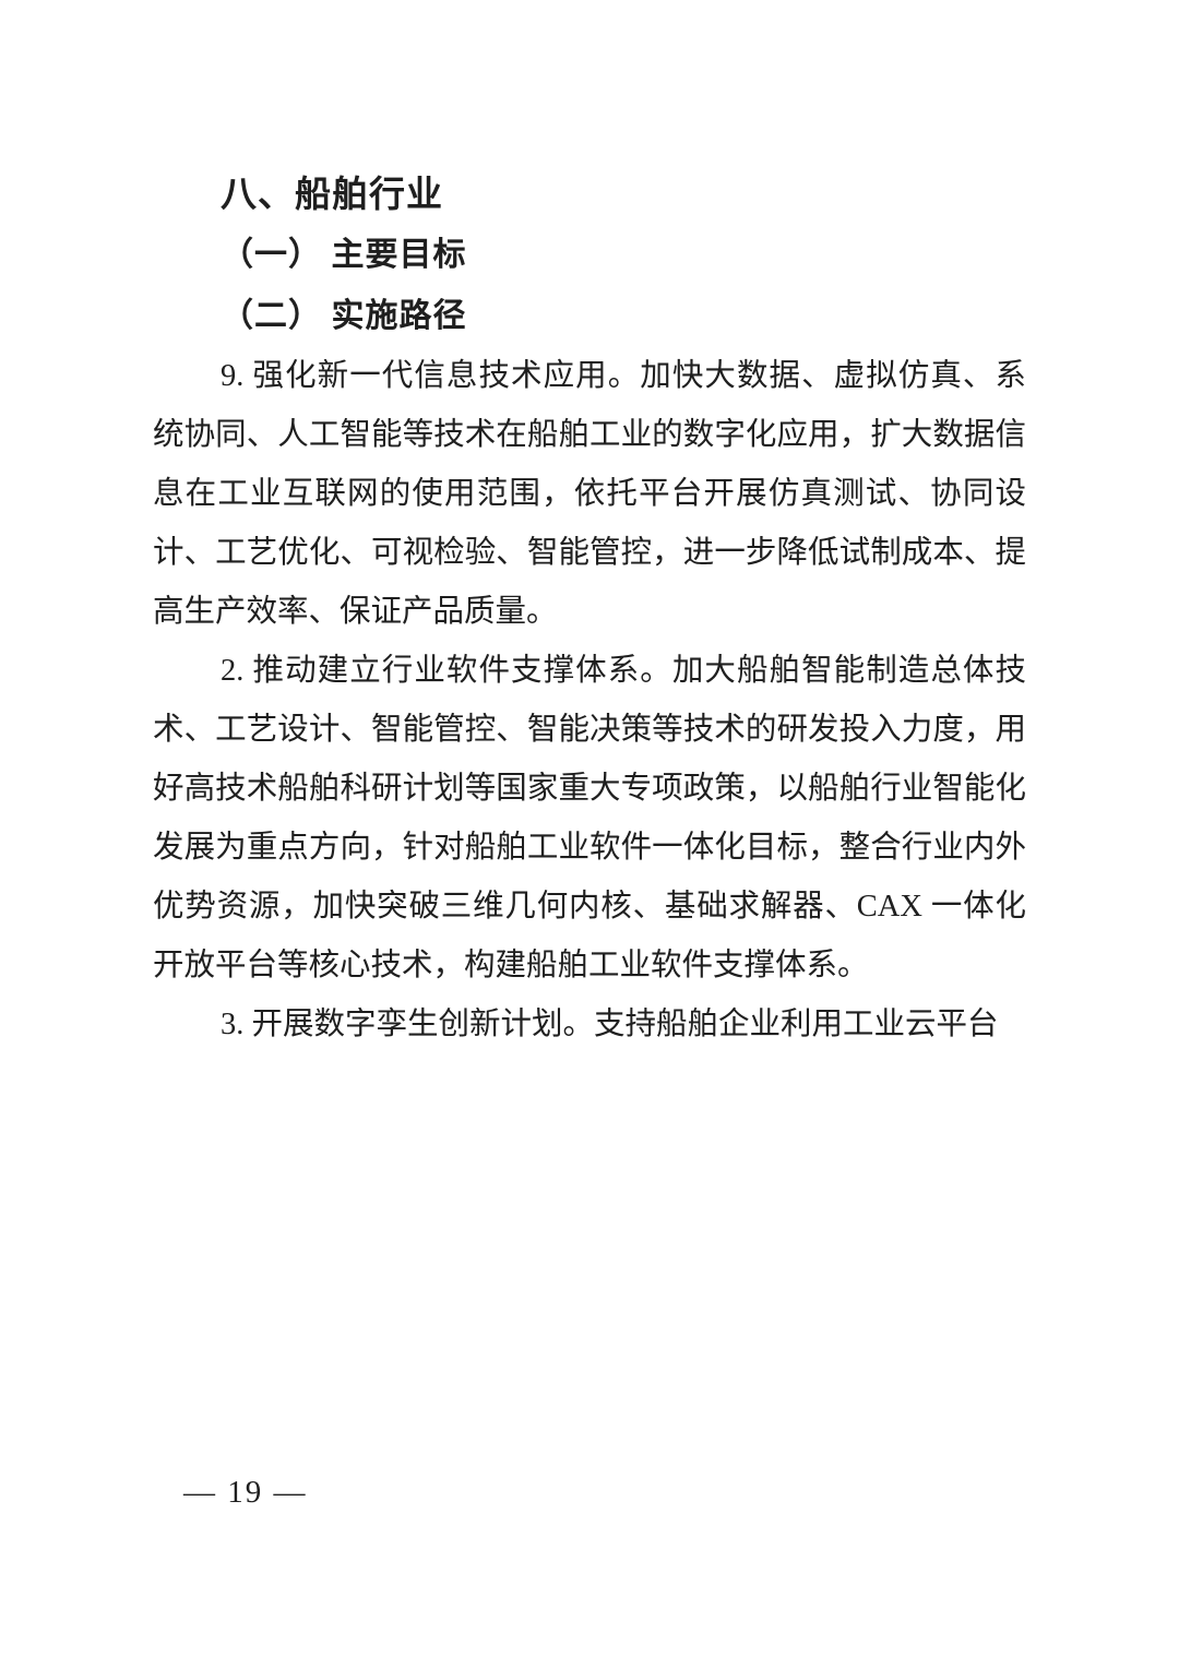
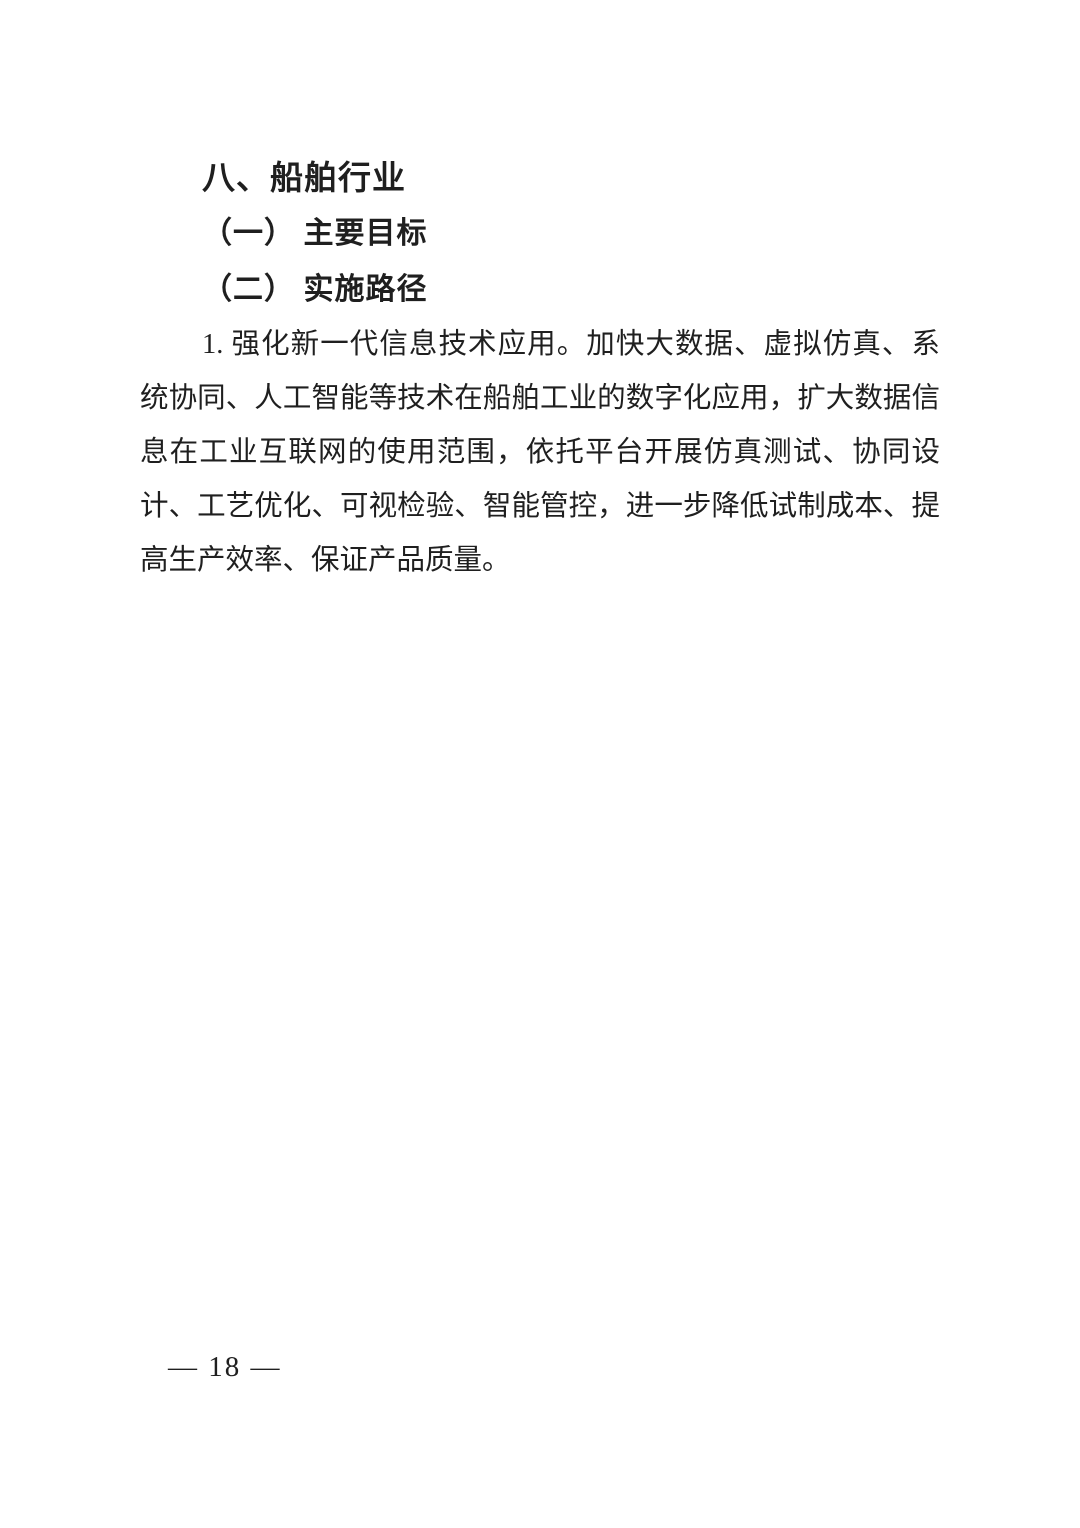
  八、船舶行业
  （一） 主要目标
  （二） 实施路径
- 9. 强化新一代信息技术应用。加快大数据、虚拟仿真、系统协同、人工智能等技术在船舶工业的数字化应用，扩大数据信息在工业互联网的使用范围，依托平台开展仿真测试、协同设计、工艺优化、可视检验、智能管控，进一步降低试制成本、提高生产效率、保证产品质量。
+ 1. 强化新一代信息技术应用。加快大数据、虚拟仿真、系统协同、人工智能等技术在船舶工业的数字化应用，扩大数据信息在工业互联网的使用范围，依托平台开展仿真测试、协同设计、工艺优化、可视检验、智能管控，进一步降低试制成本、提高生产效率、保证产品质量。
- 2. 推动建立行业软件支撑体系。加大船舶智能制造总体技术、工艺设计、智能管控、智能决策等技术的研发投入力度，用好高技术船舶科研计划等国家重大专项政策，以船舶行业智能化发展为重点方向，针对船舶工业软件一体化目标，整合行业内外优势资源，加快突破三维几何内核、基础求解器、CAX 一体化开放平台等核心技术，构建船舶工业软件支撑体系。
- 3. 开展数字孪生创新计划。支持船舶企业利用工业云平台
- — 19 —
+ — 18 —
